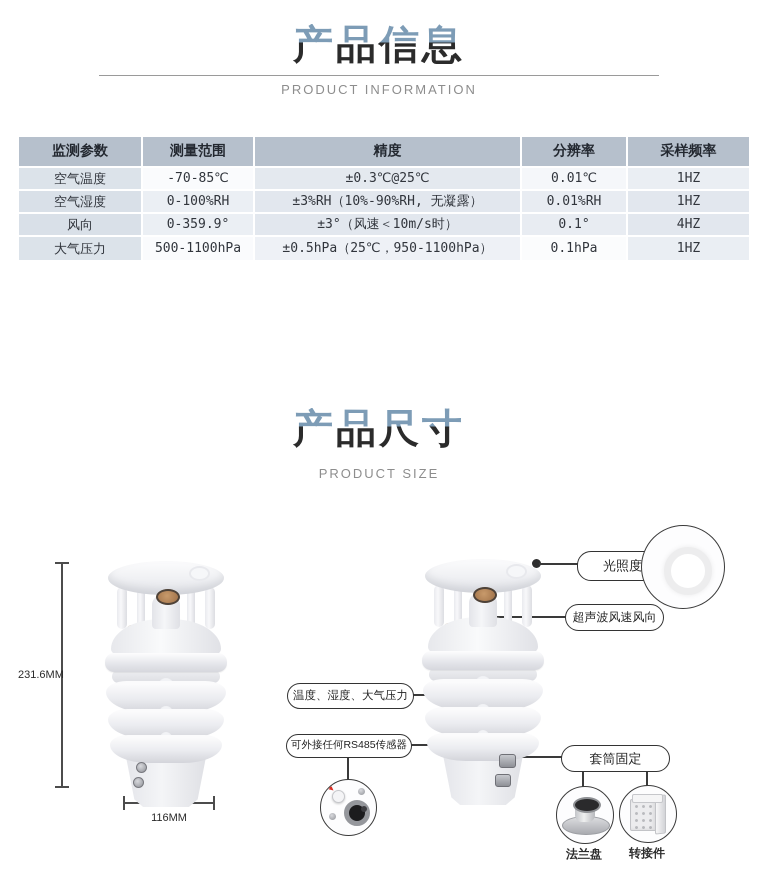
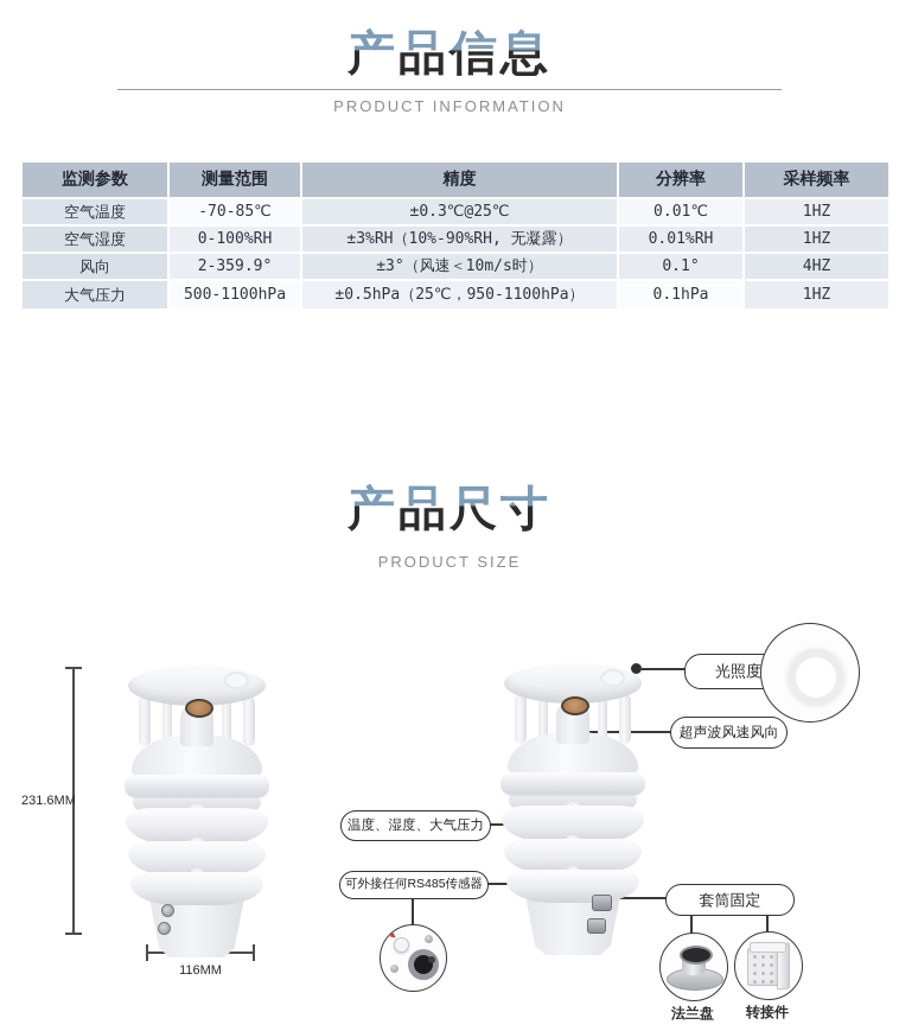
  产品信息
  PRODUCT INFORMATION
  监测参数	测量范围	精度	分辨率	采样频率
  空气温度	-70-85℃	±0.3℃@25℃	0.01℃	1HZ
  空气湿度	0-100%RH	±3%RH（10%-90%RH, 无凝露）	0.01%RH	1HZ
- 风向	0-359.9°	±3°（风速＜10m/s时）	0.1°	4HZ
+ 风向	2-359.9°	±3°（风速＜10m/s时）	0.1°	4HZ
  大气压力	500-1100hPa	±0.5hPa（25℃，950-1100hPa）	0.1hPa	1HZ
  产品尺寸
  PRODUCT SIZE
  231.6MM
  116MM
  光照度
  超声波风速风向
  温度、湿度、大气压力
  可外接任何RS485传感器
  套筒固定
  法兰盘
  转接件
